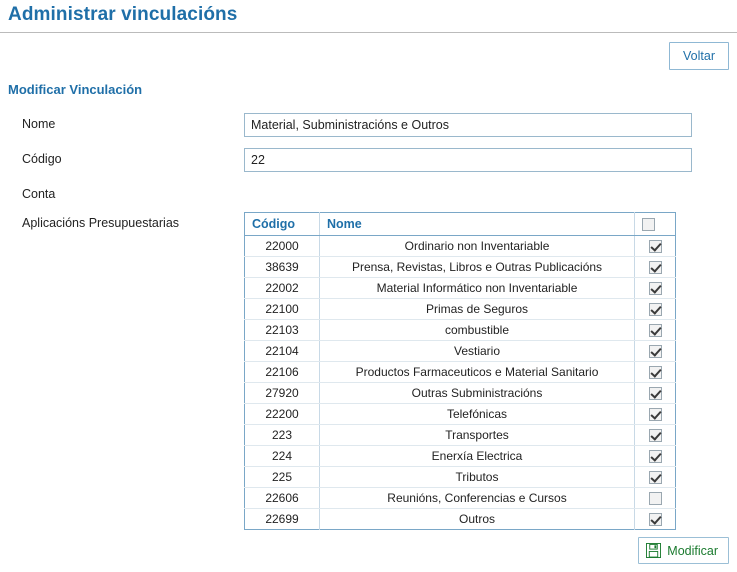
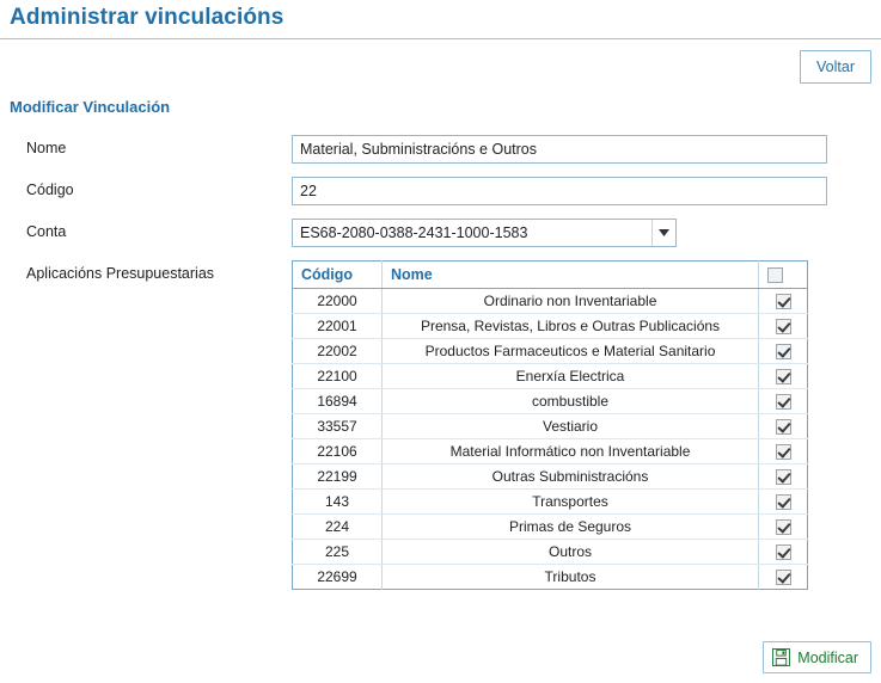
  Administrar vinculacións
  Voltar
  Modificar Vinculación
  Nome
  Material, Subministracións e Outros
  Código
  22
  Conta
+ ES68-2080-0388-2431-1000-1583
  Aplicacións Presupuestarias
  Código	Nome
  22000	Ordinario non Inventariable
- 38639	Prensa, Revistas, Libros e Outras Publicacións
+ 22001	Prensa, Revistas, Libros e Outras Publicacións
- 22002	Material Informático non Inventariable
+ 22002	Productos Farmaceuticos e Material Sanitario
- 22100	Primas de Seguros
+ 22100	Enerxía Electrica
- 22103	combustible
+ 16894	combustible
- 22104	Vestiario
+ 33557	Vestiario
- 22106	Productos Farmaceuticos e Material Sanitario
+ 22106	Material Informático non Inventariable
- 27920	Outras Subministracións
+ 22199	Outras Subministracións
- 22200	Telefónicas
- 223	Transportes
+ 143	Transportes
- 224	Enerxía Electrica
+ 224	Primas de Seguros
- 225	Tributos
+ 225	Outros
- 22606	Reunións, Conferencias e Cursos
- 22699	Outros
+ 22699	Tributos
  Modificar
